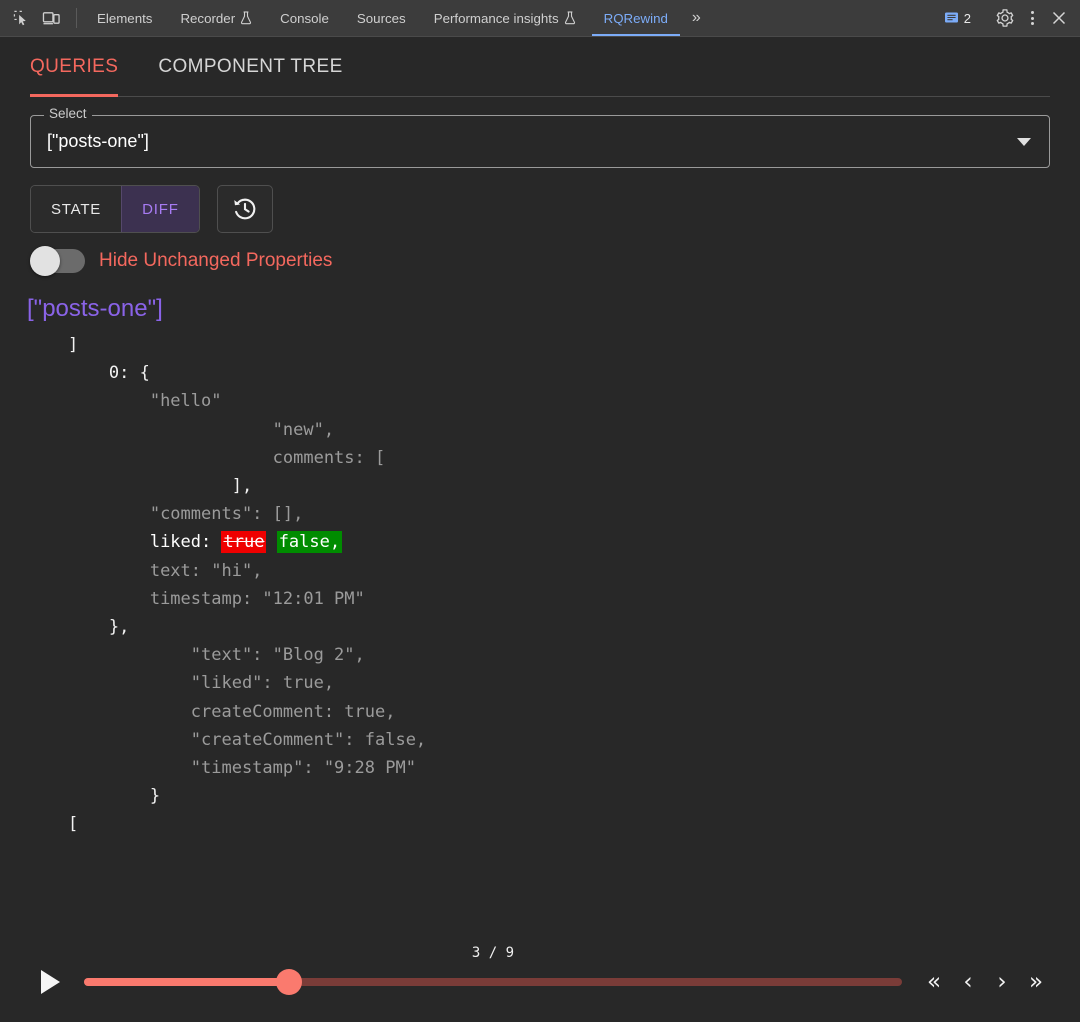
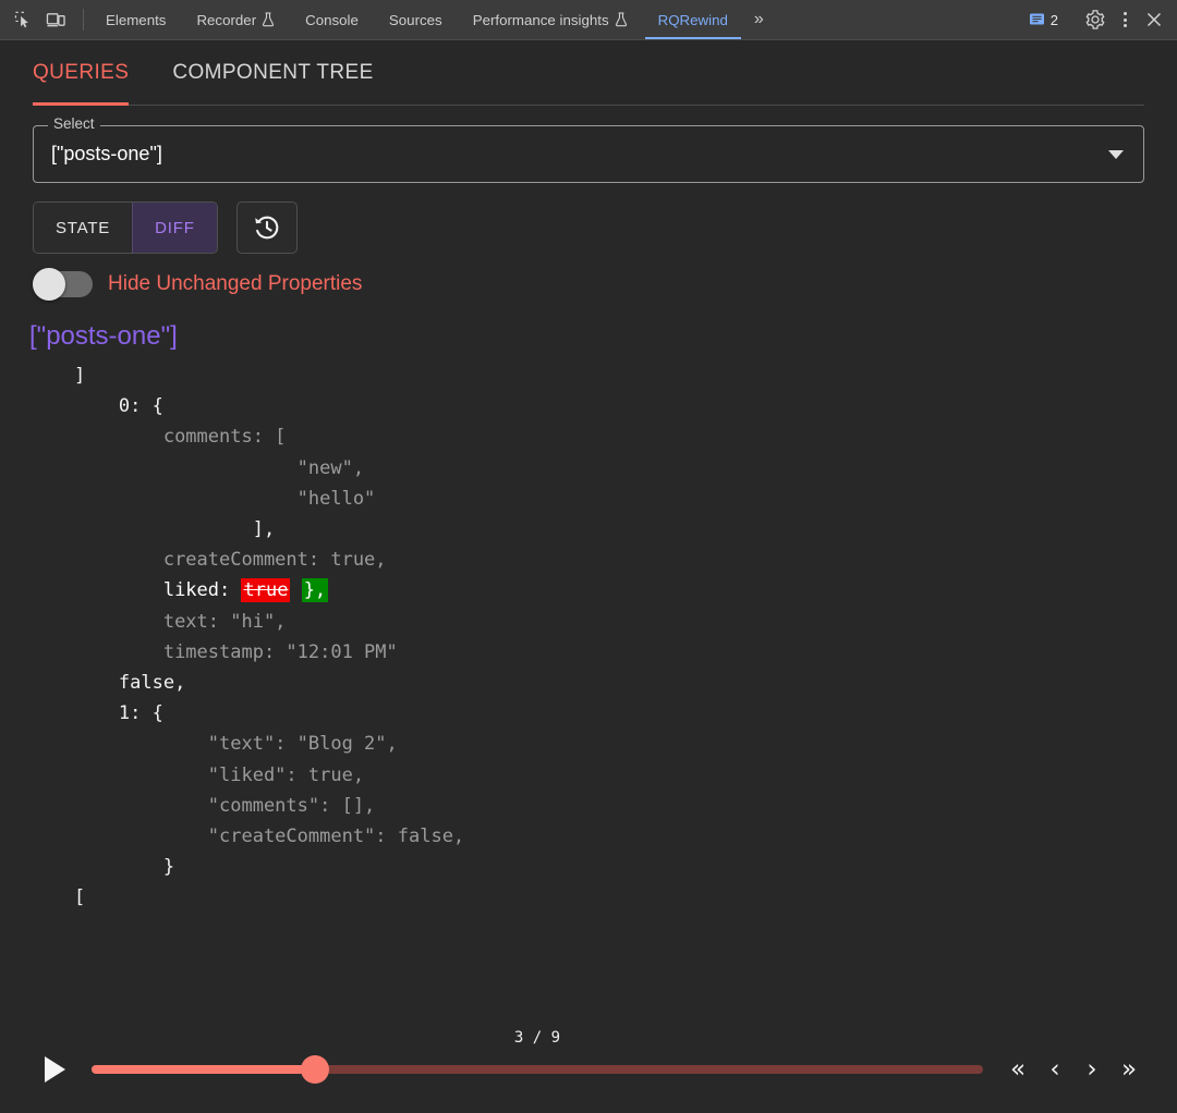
  Elements
  Recorder
  Console
  Sources
  Performance insights
  RQRewind
  »
  2
  QUERIES
  COMPONENT TREE
  Select
  ["posts-one"]
  STATE
  DIFF
  Hide Unchanged Properties
  ["posts-one"]
  ]
  0: {
- "hello"
+ comments: [
  "new",
- comments: [
+ "hello"
  ],
- "comments": [],
+ createComment: true,
- liked: true false,
+ liked: true },
  text: "hi",
  timestamp: "12:01 PM"
- },
+ false,
+ 1: {
  "text": "Blog 2",
  "liked": true,
- createComment: true,
+ "comments": [],
  "createComment": false,
- "timestamp": "9:28 PM"
  }
  [
  3 / 9
  «
  ‹
  ›
  »
